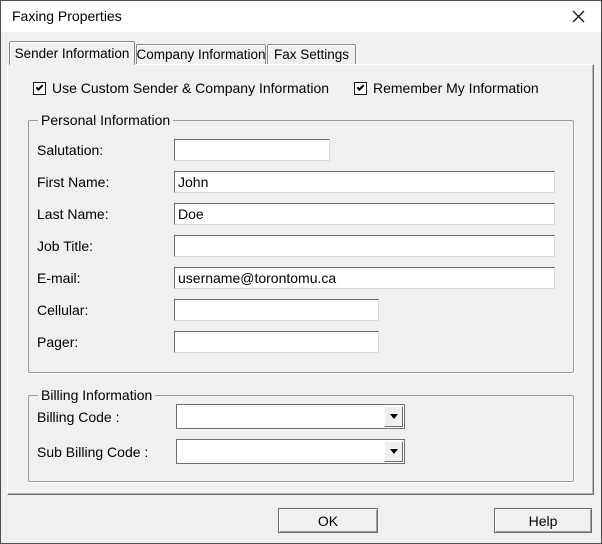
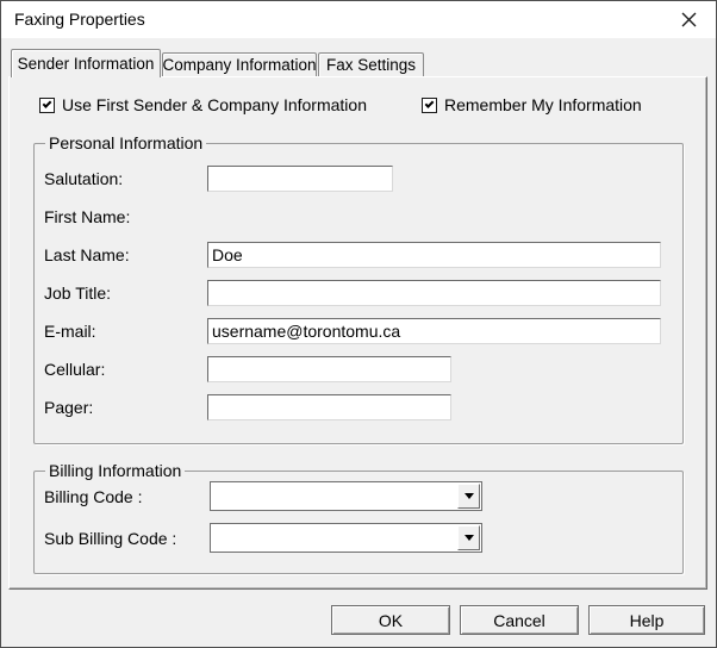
  Faxing Properties
  Sender Information
  Company Information
  Fax Settings
- Use Custom Sender & Company Information
+ Use First Sender & Company Information
  Remember My Information
  Personal Information
  Salutation:
  First Name:
- John
  Last Name:
  Doe
  Job Title:
  E-mail:
  username@torontomu.ca
  Cellular:
  Pager:
  Billing Information
  Billing Code :
  Sub Billing Code :
  OK
+ Cancel
  Help
